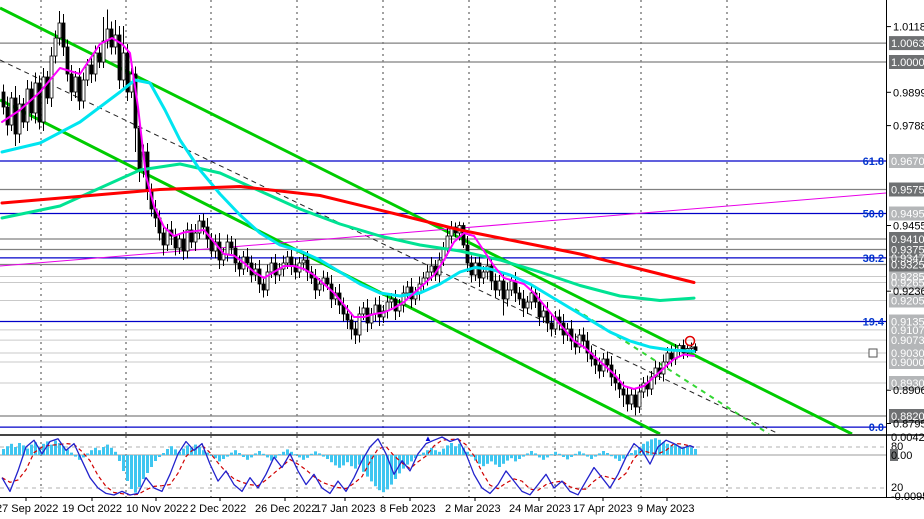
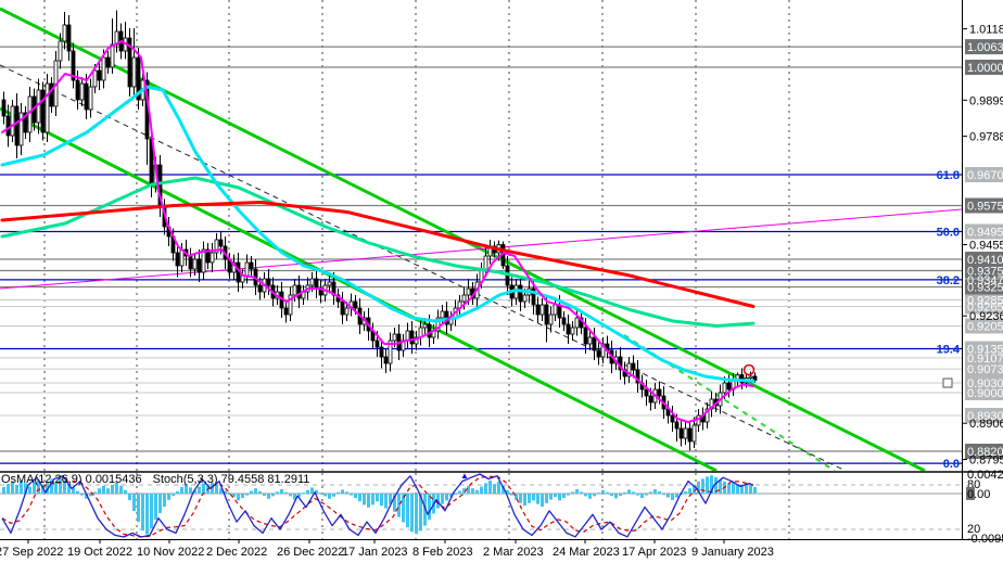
  ▲
  1.0118
  0.989
  0.978
  0.945
  0.923
  0.890
  0.879
  0.9670
  0.9495
  0.9347
  0.9285
  0.9265
  0.9205
  0.9135
  0.9107
  0.9073
  0.9000
  0.9030
  0.8930
  1.0063
  1.0000
  0.9575
  0.9410
  0.9375
  0.9325
  0.8820
  61.8
  50.0
  38.2
  19.4
  0.0
  80
  0.00
  20
  7 Sep 2022
  19 Oct 2022
  10 Nov 2022
  2 Dec 2022
  26 Dec 2022
  17 Jan 2023
  8 Feb 2023
  2 Mar 2023
  24 Mar 2023
  17 Apr 2023
- 9 May 2023
+ 9 January 2023
+ OsMA(12,26,9) 0.0015436 Stoch(5,3,3) 79.4558 81.2911
